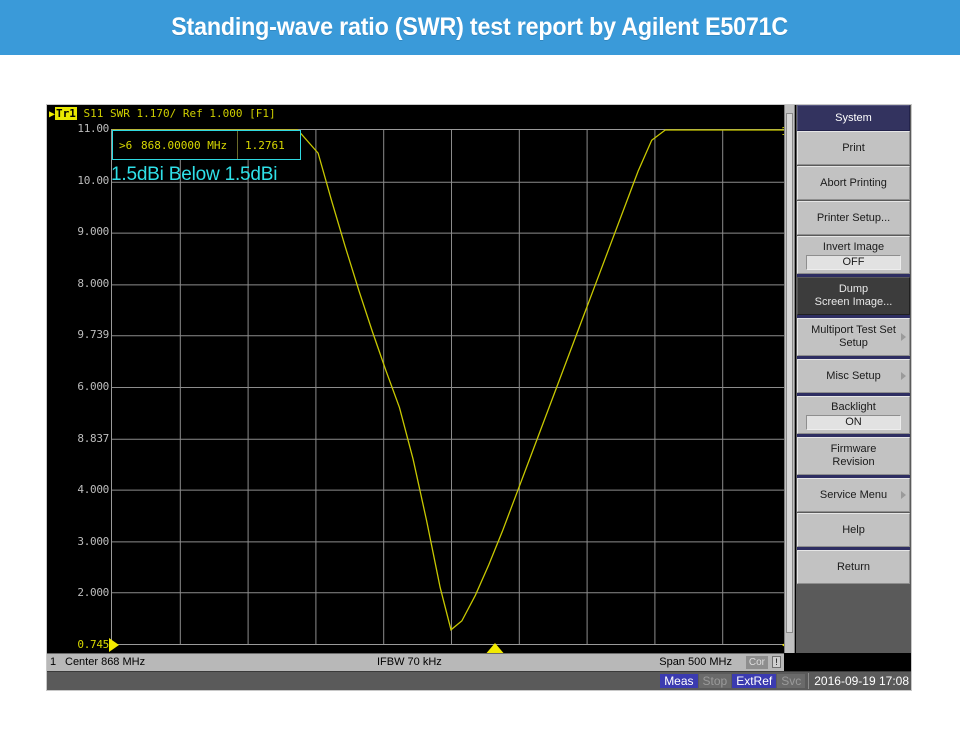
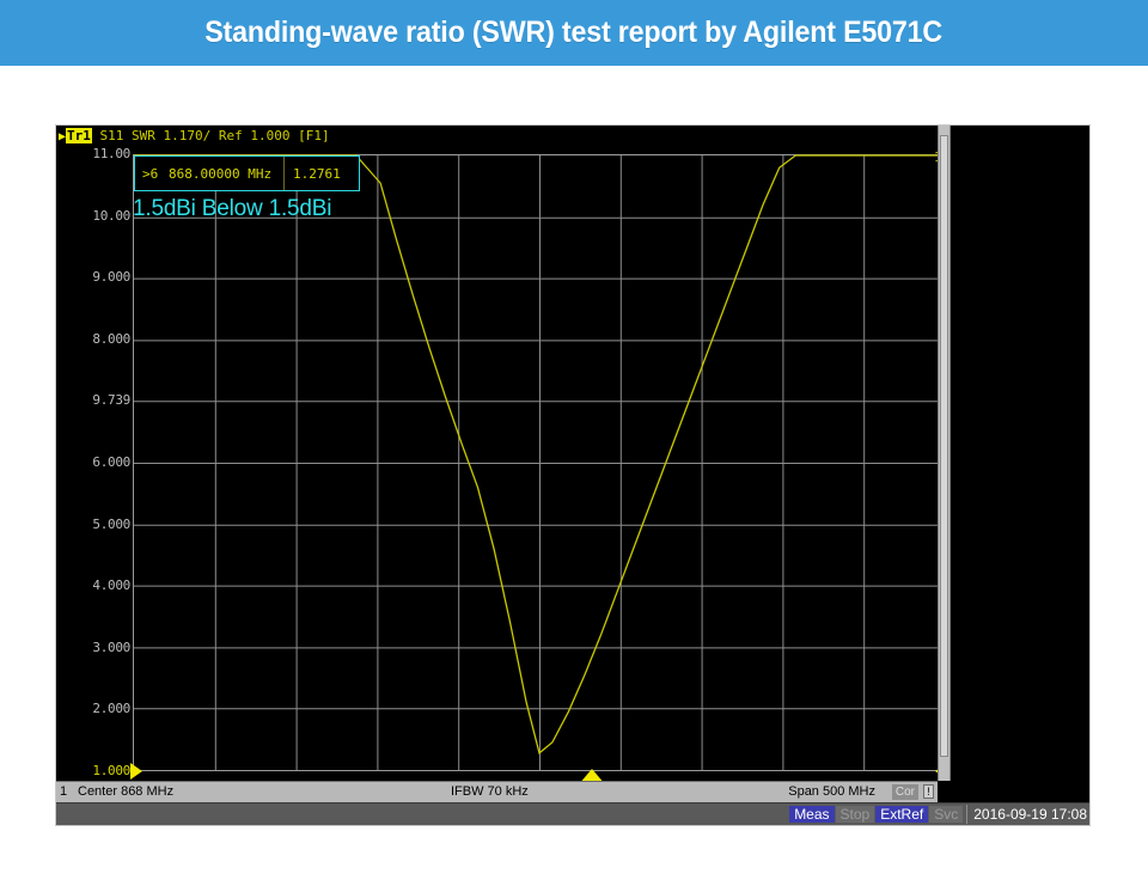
  Standing-wave ratio (SWR) test report by Agilent E5071C
  ▶Tr1 S11 SWR 1.170/ Ref 1.000 [F1]
  11.00
  10.00
  9.000
  8.000
  9.739
  6.000
- 8.837
+ 5.000
  4.000
  3.000
  2.000
- 0.745
+ 1.000
  >6
  868.00000 MHz
  1.2761
  1.5dBi Below 1.5dBi
  1
  Center 868 MHz
  IFBW 70 kHz
  Span 500 MHz
  Cor
  !
- System
- Print
- Abort Printing
- Printer Setup...
- Invert Image
- OFF
- Dump
- Screen Image...
- Multiport Test Set
- Setup
- Misc Setup
- Backlight
- ON
- Firmware
- Revision
- Service Menu
- Help
- Return
  Meas Stop ExtRef Svc
  2016-09-19 17:08
